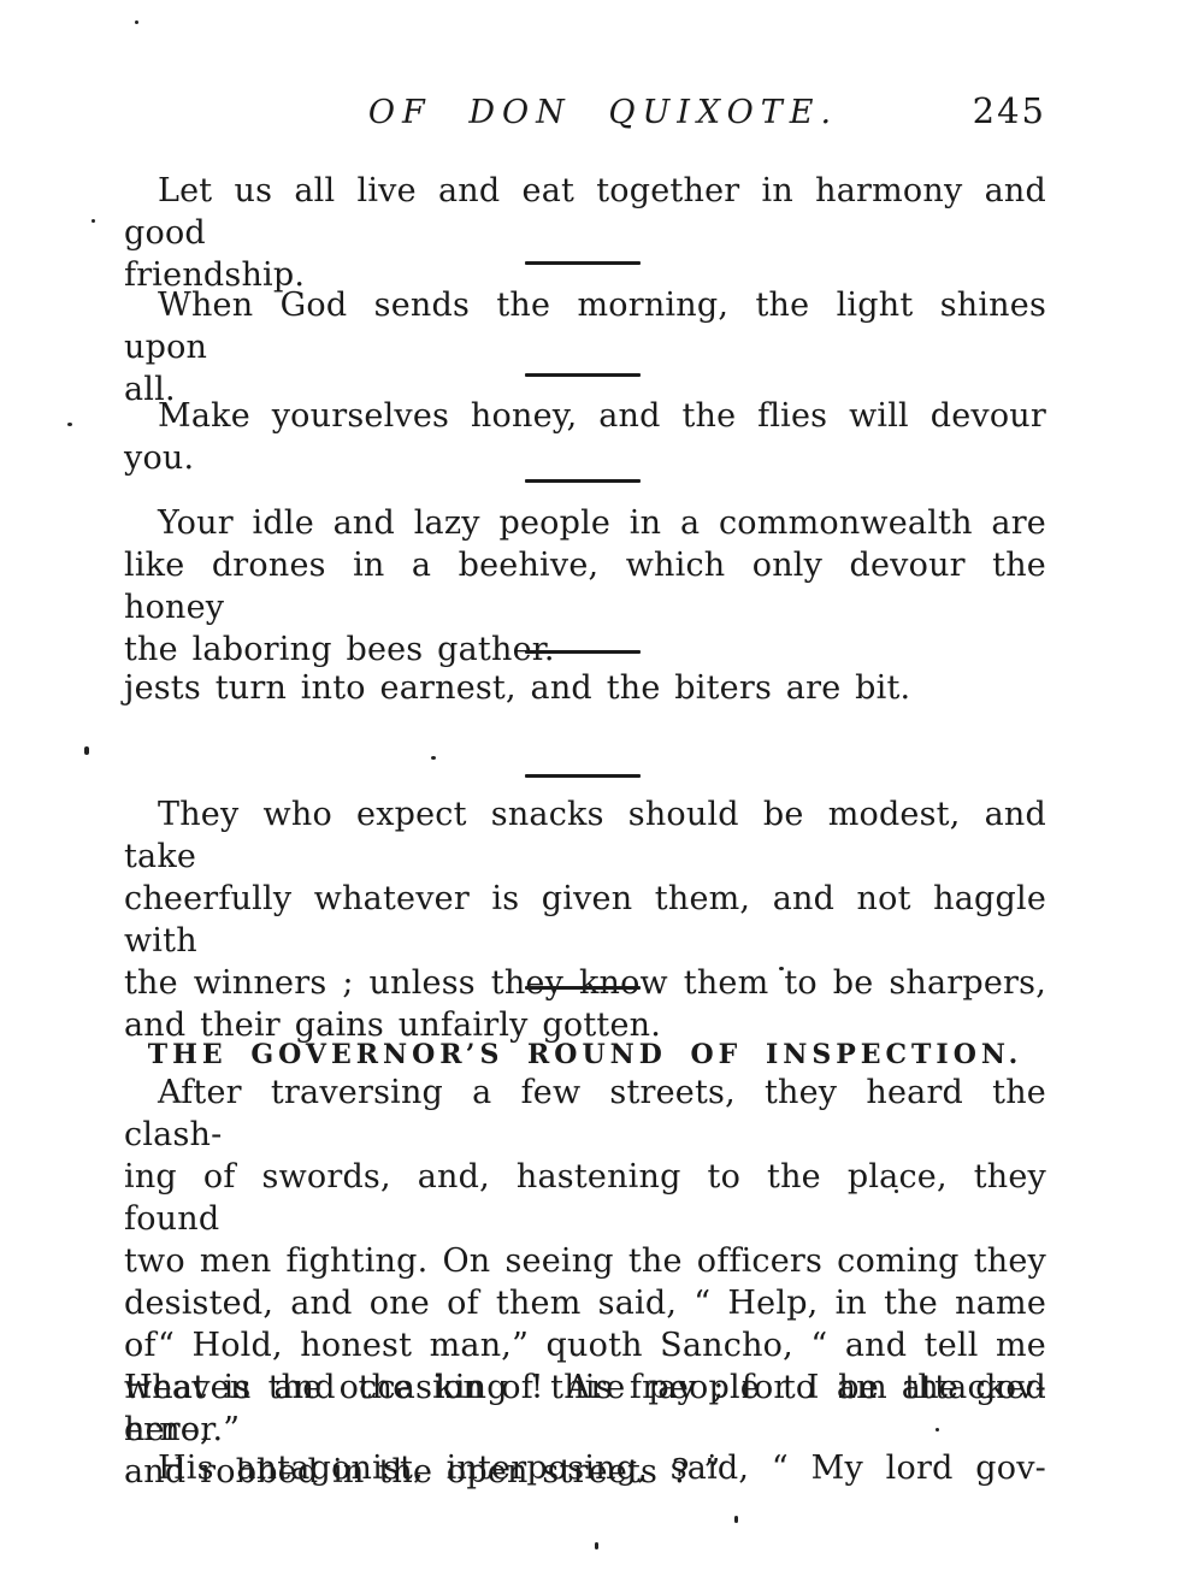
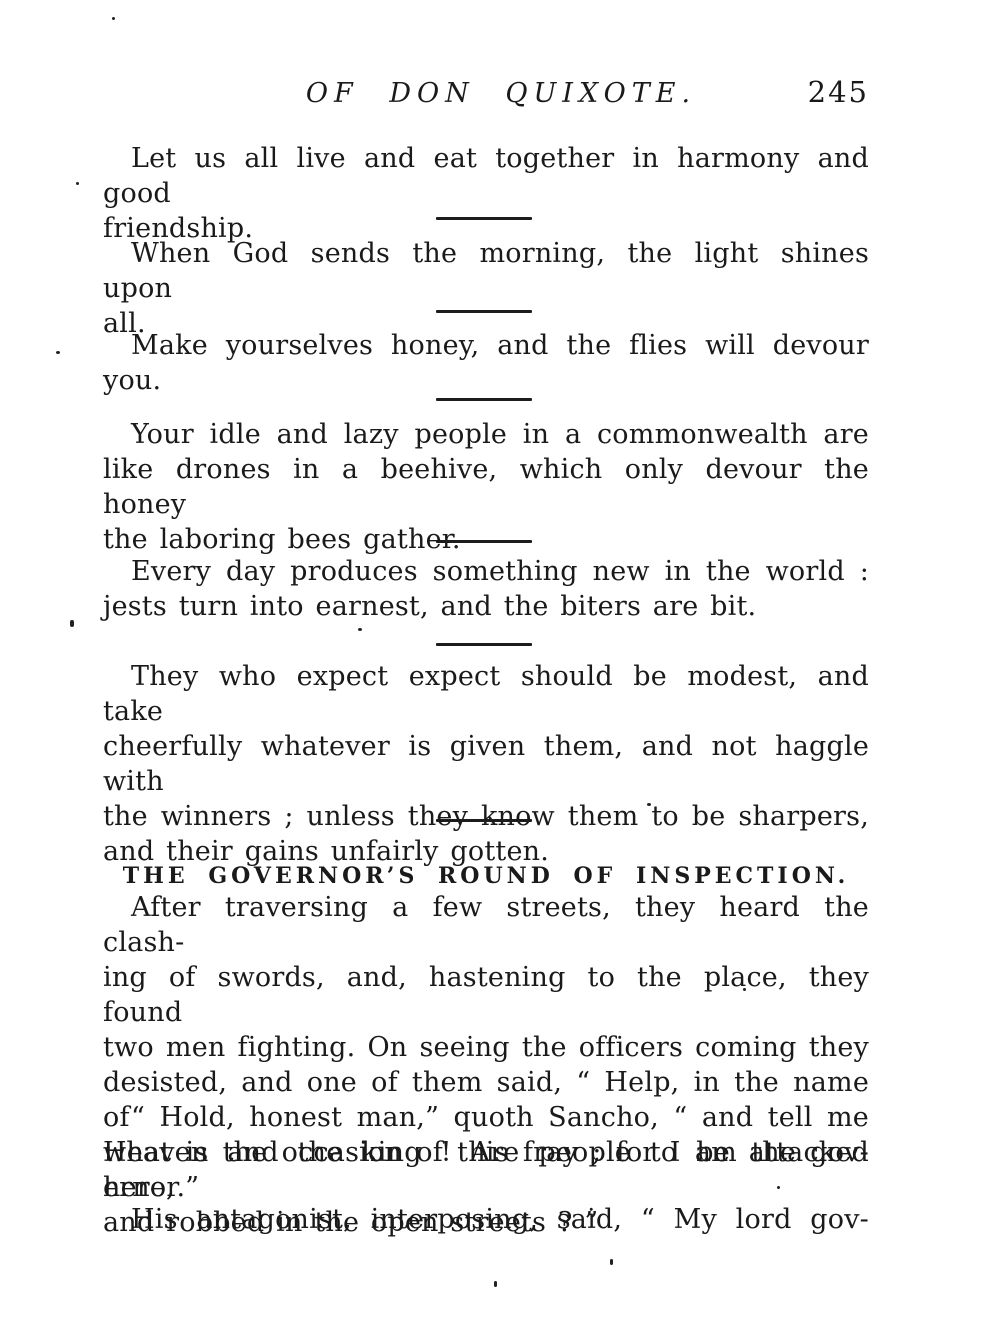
  OF DON QUIXOTE.
  245
  Let us all live and eat together in harmony and good
  friendship.
  When God sends the morning, the light shines upon
  all.
  Make yourselves honey, and the flies will devour
  you.
  Your idle and lazy people in a commonwealth are
  like drones in a beehive, which only devour the honey
  the laboring bees gathe
+ Every day produces something new in the world :
  jests turn into earnest, and the biters are bit.
- They who expect snacks should be modest, and take
+ They who expect expect should be modest, and take
  cheerfully whatever is given them, and not haggle with
  the winners ; unless they know them to be sharpers,
  and their gains unfairly gotten.
  THE GOVERNOR’S ROUND OF INSPECTION.
  After traversing a few streets, they heard the clash-
  ing of swords, and, hastening to the place, they found
  two men fighting. On seeing the officers coming they
  desisted, and one of them said, “ Help, in the name of
  Heaven and the king ! Are people to be attacked here,
  and robbed in the open streets ? ”
  “ Hold, honest man,” quoth Sancho, “ and tell me
  what is the occasion of this fray ; for I am the gov-
  ernor.”
  His antagonist, interposing, said, “ My lord gov-
